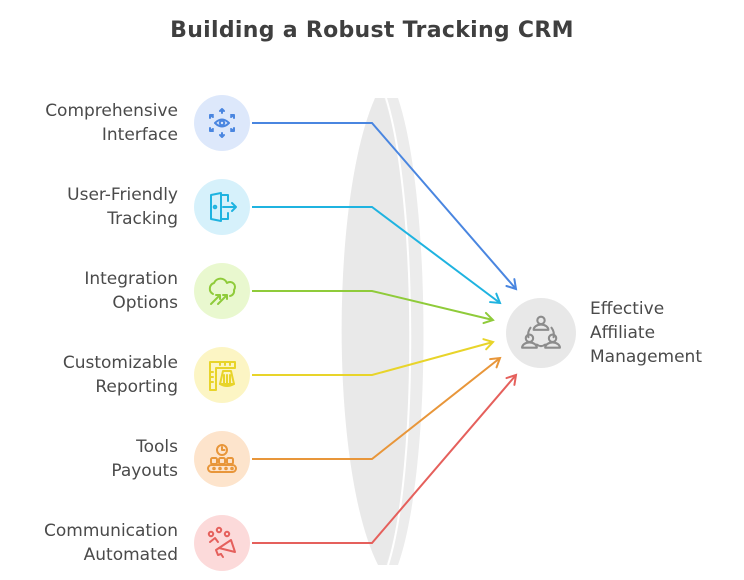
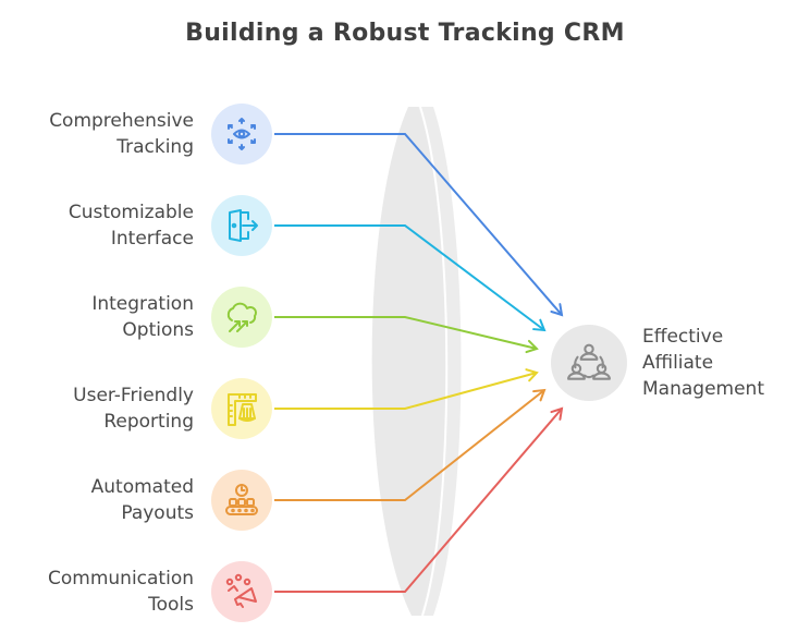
  Building a Robust Tracking CRM
  Comprehensive
- Interface
+ Tracking
- User-Friendly
+ Customizable
- Tracking
+ Interface
  Integration
  Options
- Customizable
+ User-Friendly
  Reporting
- Tools
+ Automated
  Payouts
  Communication
- Automated
+ Tools
  Effective
  Affiliate
  Management
